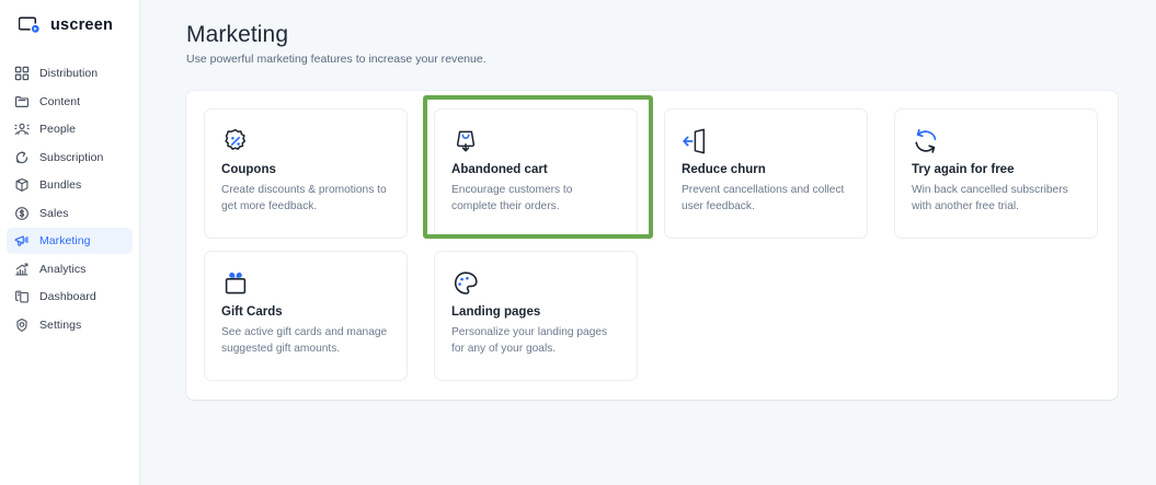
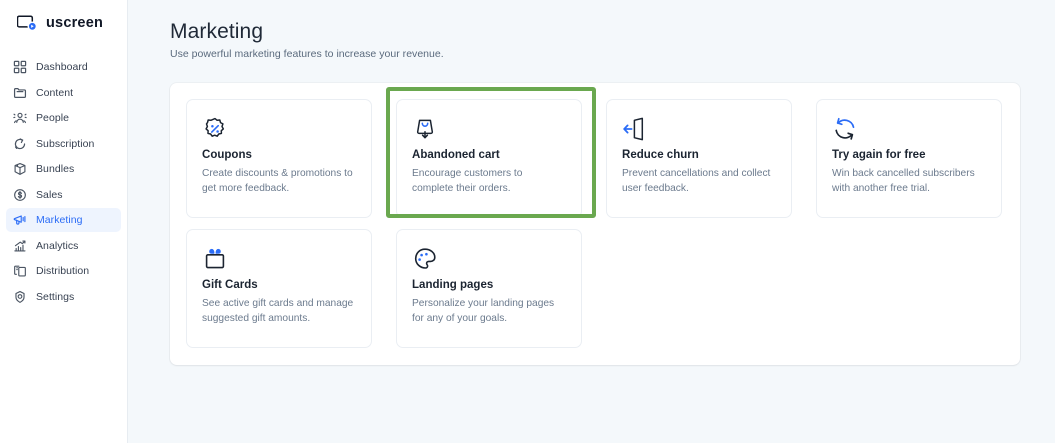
  uscreen
- Distribution
+ Dashboard
  Content
  People
  Subscription
  Bundles
  Sales
  Marketing
  Analytics
- Dashboard
+ Distribution
  Settings
  Marketing
  Use powerful marketing features to increase your revenue.
  Coupons
  Create discounts & promotions to get more feedback.
  Abandoned cart
  Encourage customers to complete their orders.
  Reduce churn
  Prevent cancellations and collect user feedback.
  Try again for free
  Win back cancelled subscribers with another free trial.
  Gift Cards
  See active gift cards and manage suggested gift amounts.
  Landing pages
  Personalize your landing pages for any of your goals.
